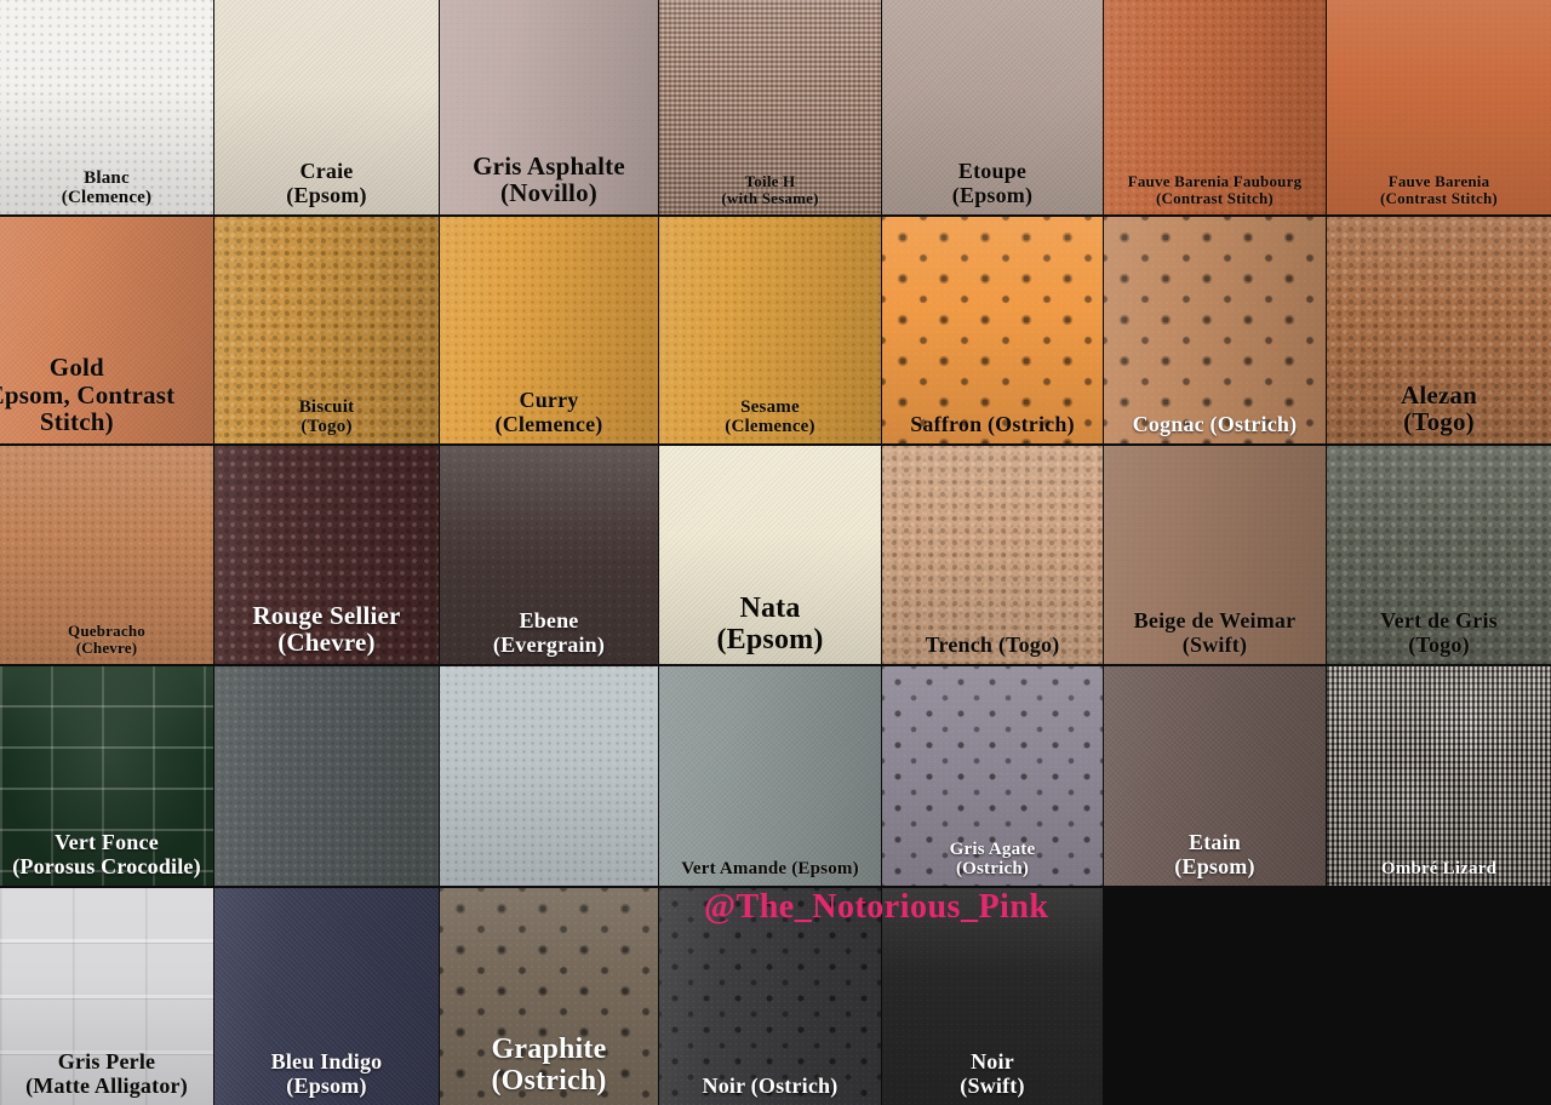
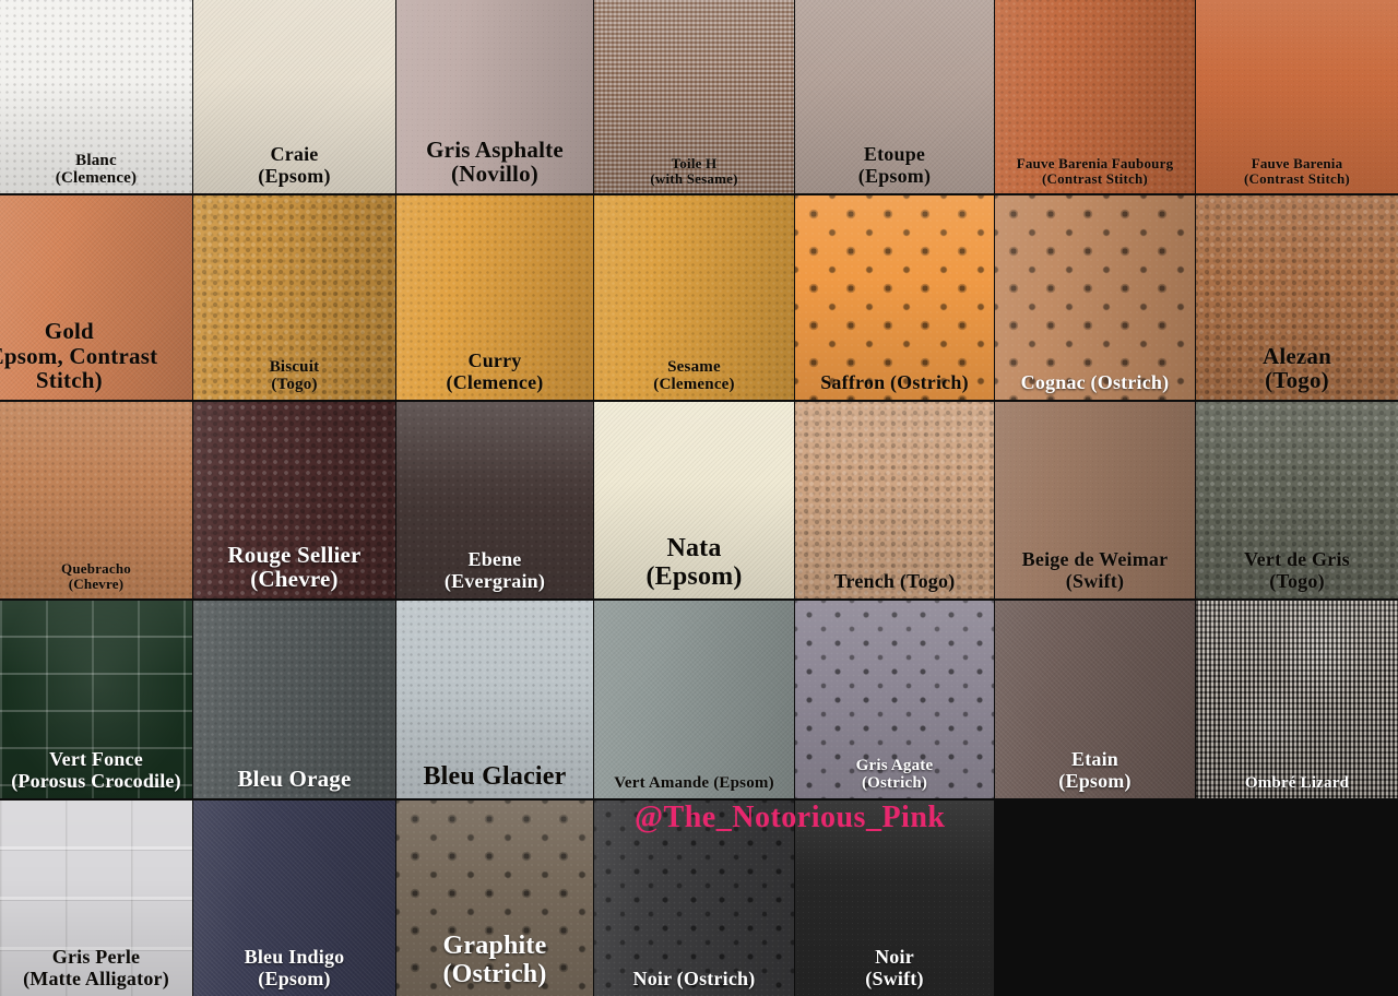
  Blanc
  (Clemence)
  Craie
  (Epsom)
  Gris Asphalte
  (Novillo)
  Toile H
  (with Sesame)
  Etoupe
  (Epsom)
  Fauve Barenia Faubourg
  (Contrast Stitch)
  Fauve Barenia
  (Contrast Stitch)
  Gold
  psom, Contrast Stitch)
  Biscuit
  (Togo)
  Curry
  (Clemence)
  Sesame
  (Clemence)
  Saffron (Ostrich)
  Cognac (Ostrich)
  Alezan
  (Togo)
  Quebracho
  (Chevre)
  Rouge Sellier
  (Chevre)
  Ebene
  (Evergrain)
  Nata
  (Epsom)
  Trench (Togo)
  Beige de Weimar
  (Swift)
  Vert de Gris
  (Togo)
  Vert Fonce
  (Porosus Crocodile)
+ Bleu Orage
+ Bleu Glacier
  Vert Amande (Epsom)
  Gris Agate
  (Ostrich)
  Etain
  (Epsom)
  Ombré Lizard
  Gris Perle
  (Matte Alligator)
  Bleu Indigo
  (Epsom)
  Graphite
  (Ostrich)
  Noir (Ostrich)
  Noir
  (Swift)
  @The_Notorious_Pink
